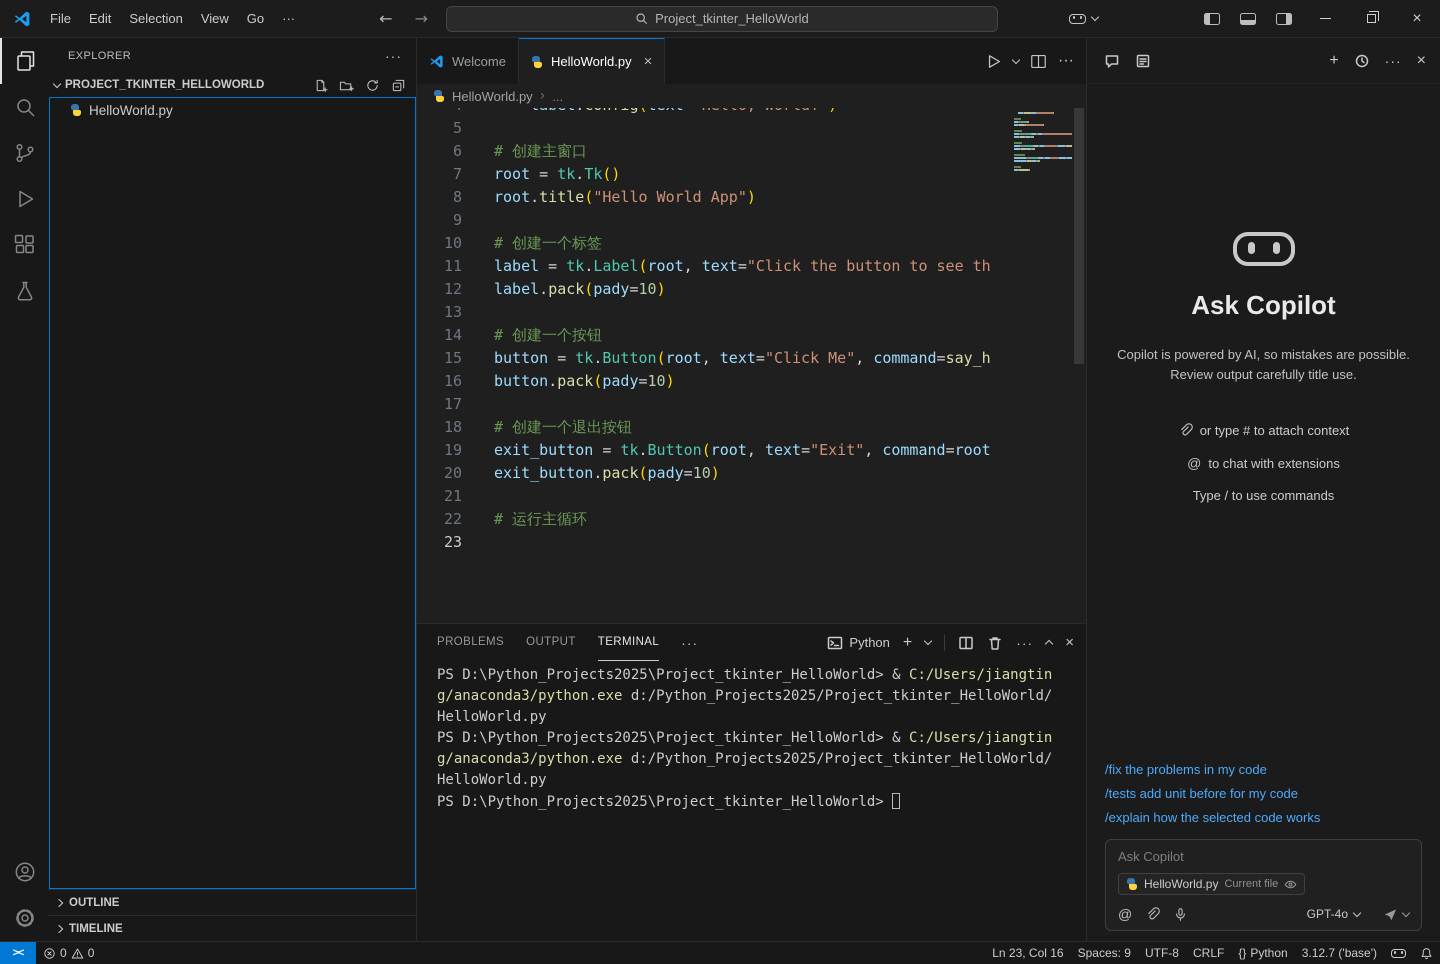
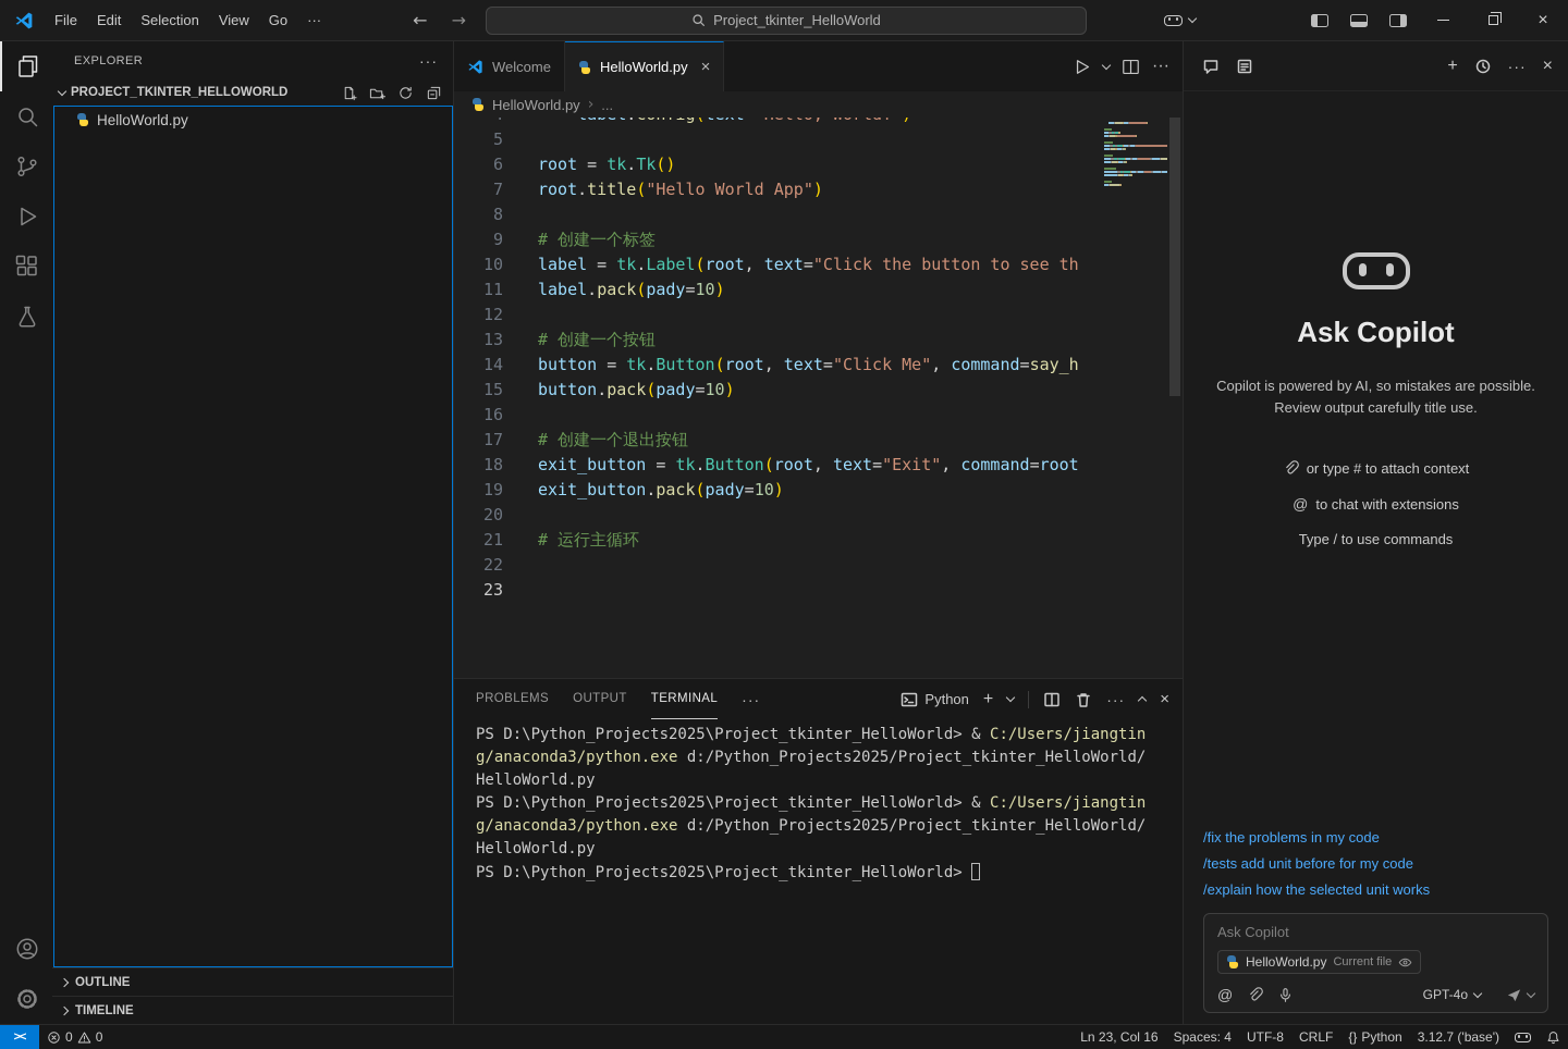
  File
  Edit
  Selection
  View
  Go
  ···
  ←
  →
  Project_tkinter_HelloWorld
  ×
  EXPLORER
  ···
  PROJECT_TKINTER_HELLOWORLD
  HelloWorld.py
  OUTLINE
  TIMELINE
  Welcome
  HelloWorld.py
  ×
  ···
  HelloWorld.py
  ›
  ...
  5
  6
  7
  8
  9
  10
  11
  12
  13
  14
  15
  16
  17
  18
  19
  20
  21
  22
  23
- # 创建主窗口
  root = tk.Tk()
  root.title("Hello World App")
  # 创建一个标签
  label = tk.Label(root, text="Click the button to see th
  label.pack(pady=10)
  # 创建一个按钮
  button = tk.Button(root, text="Click Me", command=say_h
  button.pack(pady=10)
  # 创建一个退出按钮
  exit_button = tk.Button(root, text="Exit", command=root
  exit_button.pack(pady=10)
  # 运行主循环
  PROBLEMS
  OUTPUT
  TERMINAL
  ···
  Python
  +
  ···
  ×
  PS D:\Python_Projects2025\Project_tkinter_HelloWorld> & C:/Users/jiangtin
  g/anaconda3/python.exe d:/Python_Projects2025/Project_tkinter_HelloWorld/
  HelloWorld.py
  PS D:\Python_Projects2025\Project_tkinter_HelloWorld> & C:/Users/jiangtin
  g/anaconda3/python.exe d:/Python_Projects2025/Project_tkinter_HelloWorld/
  HelloWorld.py
  PS D:\Python_Projects2025\Project_tkinter_HelloWorld>
  +
  ···
  ×
  Ask Copilot
  Copilot is powered by AI, so mistakes are possible. Review output carefully title use.
  or type # to attach context
  @
  to chat with extensions
  Type / to use commands
  /fix the problems in my code
  /tests add unit before for my code
- /explain how the selected code works
+ /explain how the selected unit works
  Ask Copilot
  HelloWorld.py
  Current file
  @
  GPT-4o
  ><
  0
  0
  Ln 23, Col 16
- Spaces: 9
+ Spaces: 4
  UTF-8
  CRLF
  {}
  Python
  3.12.7 ('base')
